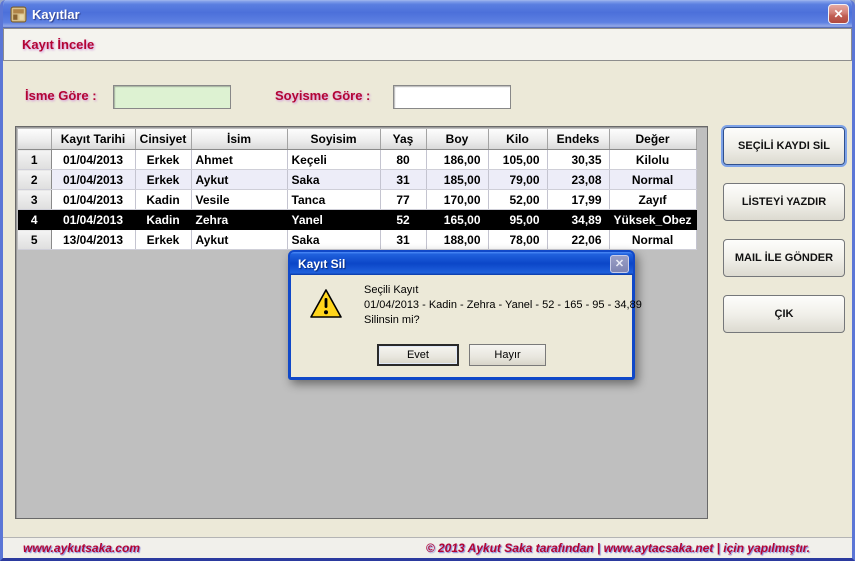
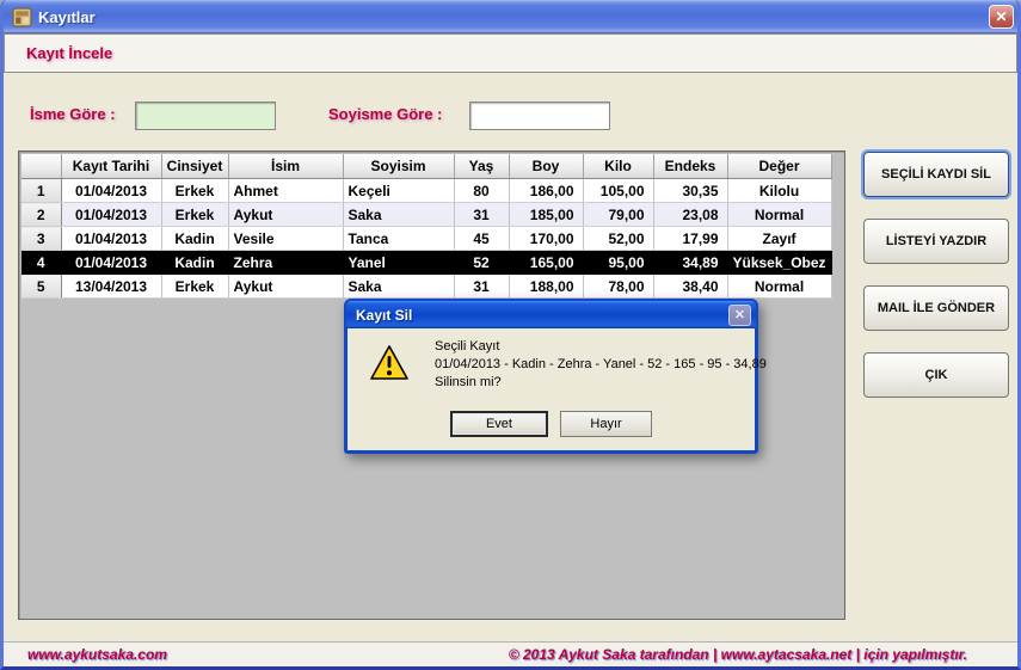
  Kayıtlar
  ✕
  Kayıt İncele
  İsme Göre :
  Soyisme Göre :
  	Kayıt Tarihi	Cinsiyet	İsim	Soyisim	Yaş	Boy	Kilo	Endeks	Değer
  1	01/04/2013	Erkek	Ahmet	Keçeli	80	186,00	105,00	30,35	Kilolu
  2	01/04/2013	Erkek	Aykut	Saka	31	185,00	79,00	23,08	Normal
- 3	01/04/2013	Kadin	Vesile	Tanca	77	170,00	52,00	17,99	Zayıf
+ 3	01/04/2013	Kadin	Vesile	Tanca	45	170,00	52,00	17,99	Zayıf
  4	01/04/2013	Kadin	Zehra	Yanel	52	165,00	95,00	34,89	Yüksek_Obez
- 5	13/04/2013	Erkek	Aykut	Saka	31	188,00	78,00	22,06	Normal
+ 5	13/04/2013	Erkek	Aykut	Saka	31	188,00	78,00	38,40	Normal
  SEÇİLİ KAYDI SİL
  LİSTEYİ YAZDIR
  MAIL İLE GÖNDER
  ÇIK
  Kayıt Sil
  ✕
  Seçili Kayıt
  01/04/2013 - Kadin - Zehra - Yanel - 52 - 165 - 95 - 34,89
  Silinsin mi?
  Evet Hayır
  www.aykutsaka.com
  © 2013 Aykut Saka tarafından | www.aytacsaka.net | için yapılmıştır.
